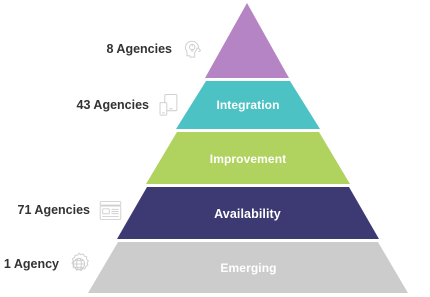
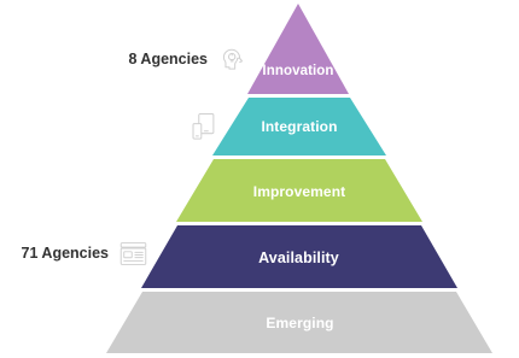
+ Innovation
  Integration
  Improvement
  Availability
  Emerging
  8 Agencies
- 43 Agencies
  71 Agencies
- 1 Agency
